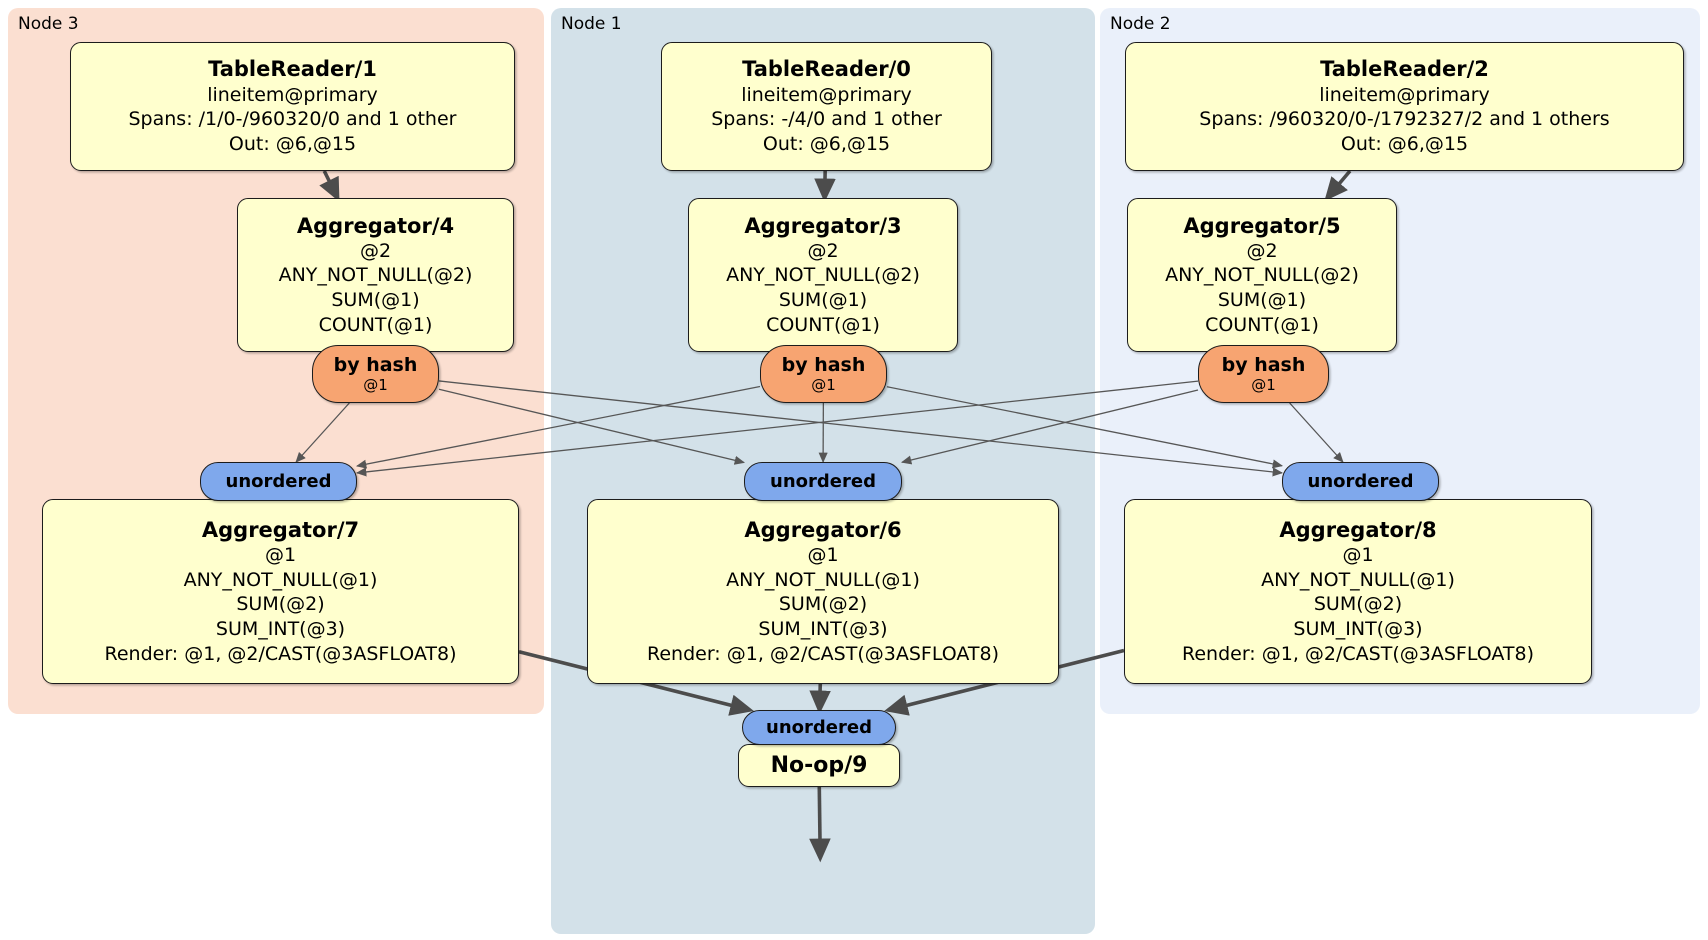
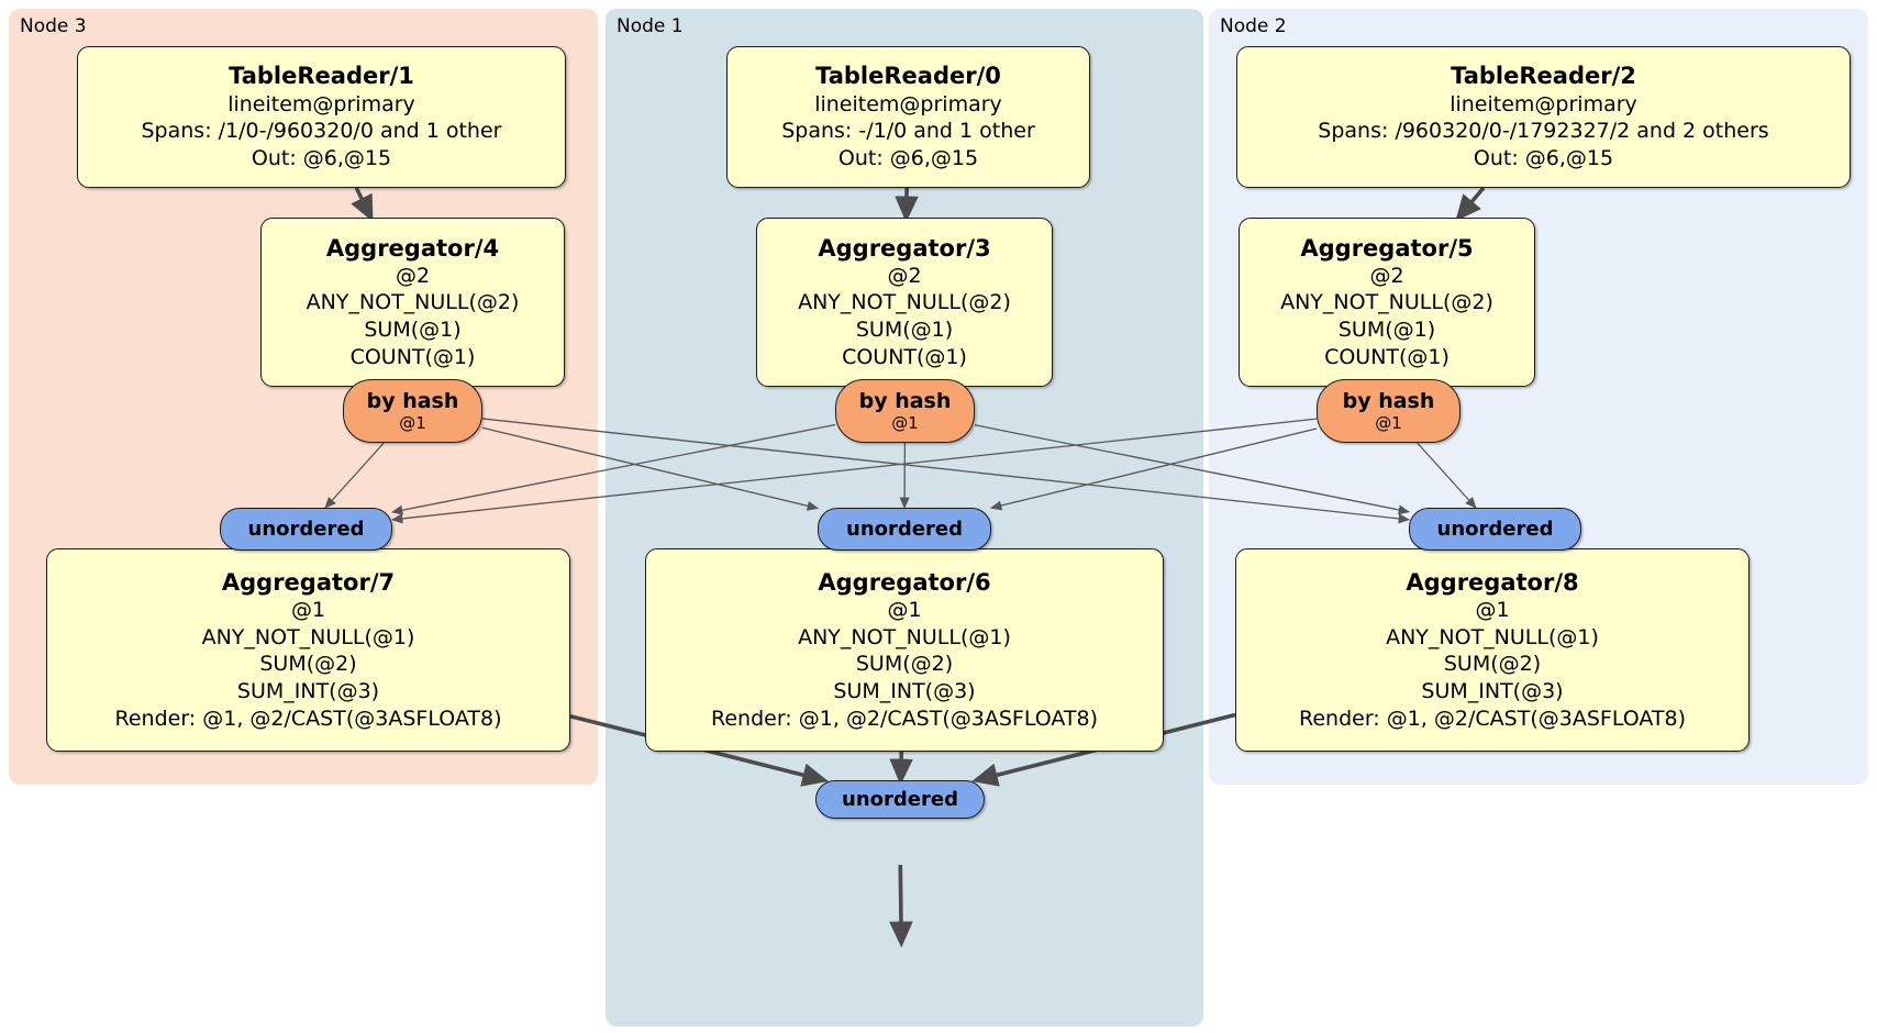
  Node 3
  Node 1
  Node 2
  TableReader/1
  lineitem@primary
  Spans: /1/0-/960320/0 and 1 other
  Out: @6,@15
  TableReader/0
  lineitem@primary
- Spans: -/4/0 and 1 other
+ Spans: -/1/0 and 1 other
  Out: @6,@15
  TableReader/2
  lineitem@primary
- Spans: /960320/0-/1792327/2 and 1 others
+ Spans: /960320/0-/1792327/2 and 2 others
  Out: @6,@15
  Aggregator/4
  @2
  ANY_NOT_NULL(@2)
  SUM(@1)
  COUNT(@1)
  Aggregator/3
  @2
  ANY_NOT_NULL(@2)
  SUM(@1)
  COUNT(@1)
  Aggregator/5
  @2
  ANY_NOT_NULL(@2)
  SUM(@1)
  COUNT(@1)
  by hash
  @1
  by hash
  @1
  by hash
  @1
  unordered
  unordered
  unordered
  Aggregator/7
  @1
  ANY_NOT_NULL(@1)
  SUM(@2)
  SUM_INT(@3)
  Render: @1, @2/CAST(@3ASFLOAT8)
  Aggregator/6
  @1
  ANY_NOT_NULL(@1)
  SUM(@2)
  SUM_INT(@3)
  Render: @1, @2/CAST(@3ASFLOAT8)
  Aggregator/8
  @1
  ANY_NOT_NULL(@1)
  SUM(@2)
  SUM_INT(@3)
  Render: @1, @2/CAST(@3ASFLOAT8)
  unordered
- No-op/9
